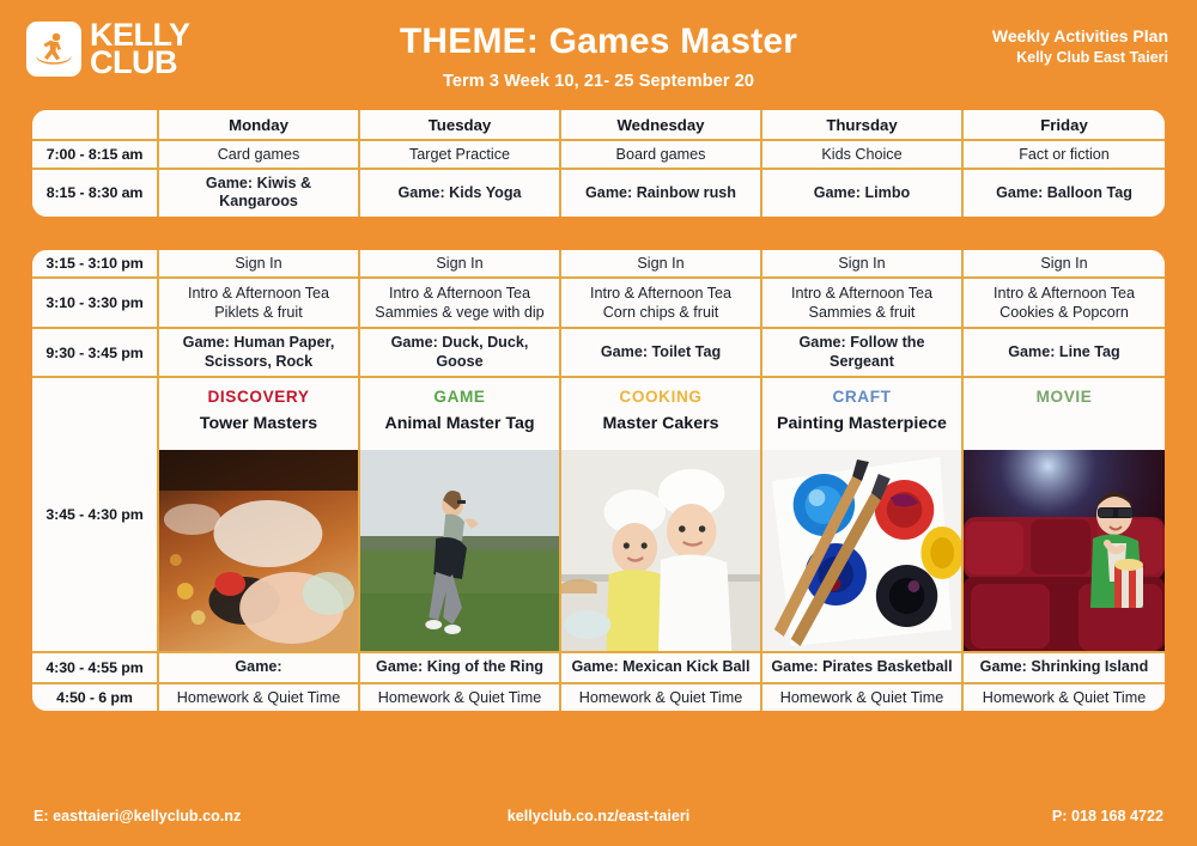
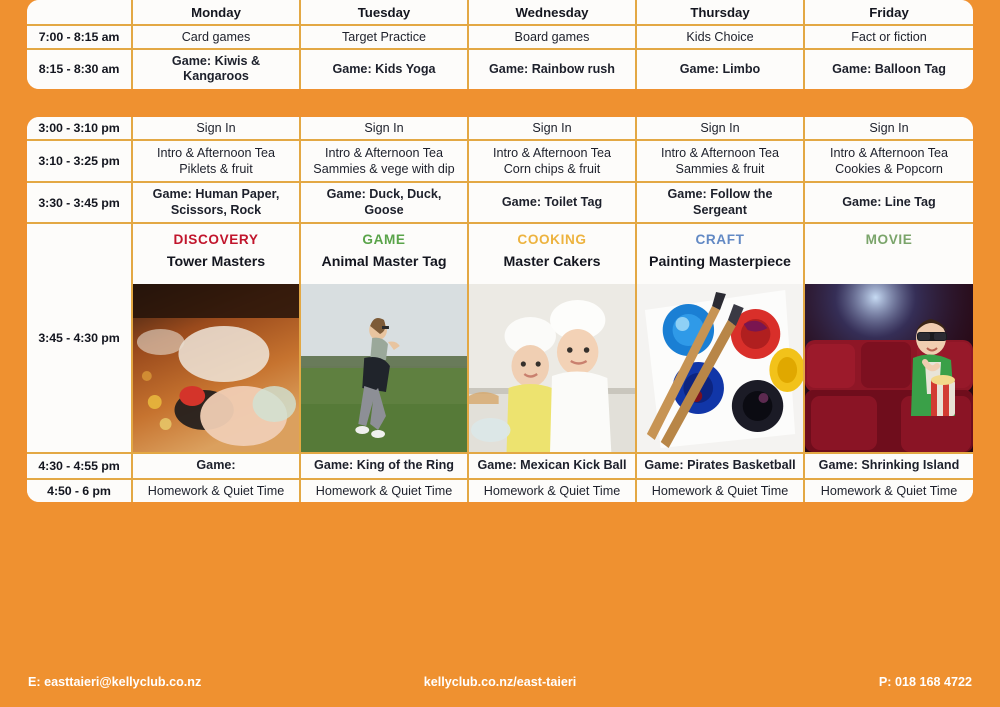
- KELLY
- CLUB
- THEME: Games Master
- Term 3 Week 10, 21- 25 September 20
- Weekly Activities Plan
- Kelly Club East Taieri
  	Monday	Tuesday	Wednesday	Thursday	Friday
  7:00 - 8:15 am	Card games	Target Practice	Board games	Kids Choice	Fact or fiction
  8:15 - 8:30 am	Game: Kiwis & Kangaroos	Game: Kids Yoga	Game: Rainbow rush	Game: Limbo	Game: Balloon Tag
- 3:15 - 3:10 pm	Sign In	Sign In	Sign In	Sign In	Sign In
+ 3:00 - 3:10 pm	Sign In	Sign In	Sign In	Sign In	Sign In
- 3:10 - 3:30 pm	Intro & Afternoon Tea Piklets & fruit	Intro & Afternoon Tea Sammies & vege with dip	Intro & Afternoon Tea Corn chips & fruit	Intro & Afternoon Tea Sammies & fruit	Intro & Afternoon Tea Cookies & Popcorn
+ 3:10 - 3:25 pm	Intro & Afternoon Tea Piklets & fruit	Intro & Afternoon Tea Sammies & vege with dip	Intro & Afternoon Tea Corn chips & fruit	Intro & Afternoon Tea Sammies & fruit	Intro & Afternoon Tea Cookies & Popcorn
- 9:30 - 3:45 pm	Game: Human Paper, Scissors, Rock	Game: Duck, Duck, Goose	Game: Toilet Tag	Game: Follow the Sergeant	Game: Line Tag
+ 3:30 - 3:45 pm	Game: Human Paper, Scissors, Rock	Game: Duck, Duck, Goose	Game: Toilet Tag	Game: Follow the Sergeant	Game: Line Tag
  3:45 - 4:30 pm	DISCOVERY	GAME	COOKING	CRAFT	MOVIE
  Tower Masters	Animal Master Tag	Master Cakers	Painting Masterpiece
  4:30 - 4:55 pm	Game:	Game: King of the Ring	Game: Mexican Kick Ball	Game: Pirates Basketball	Game: Shrinking Island
  4:50 - 6 pm	Homework & Quiet Time	Homework & Quiet Time	Homework & Quiet Time	Homework & Quiet Time	Homework & Quiet Time
  E: easttaieri@kellyclub.co.nz
  kellyclub.co.nz/east-taieri
  P: 018 168 4722
